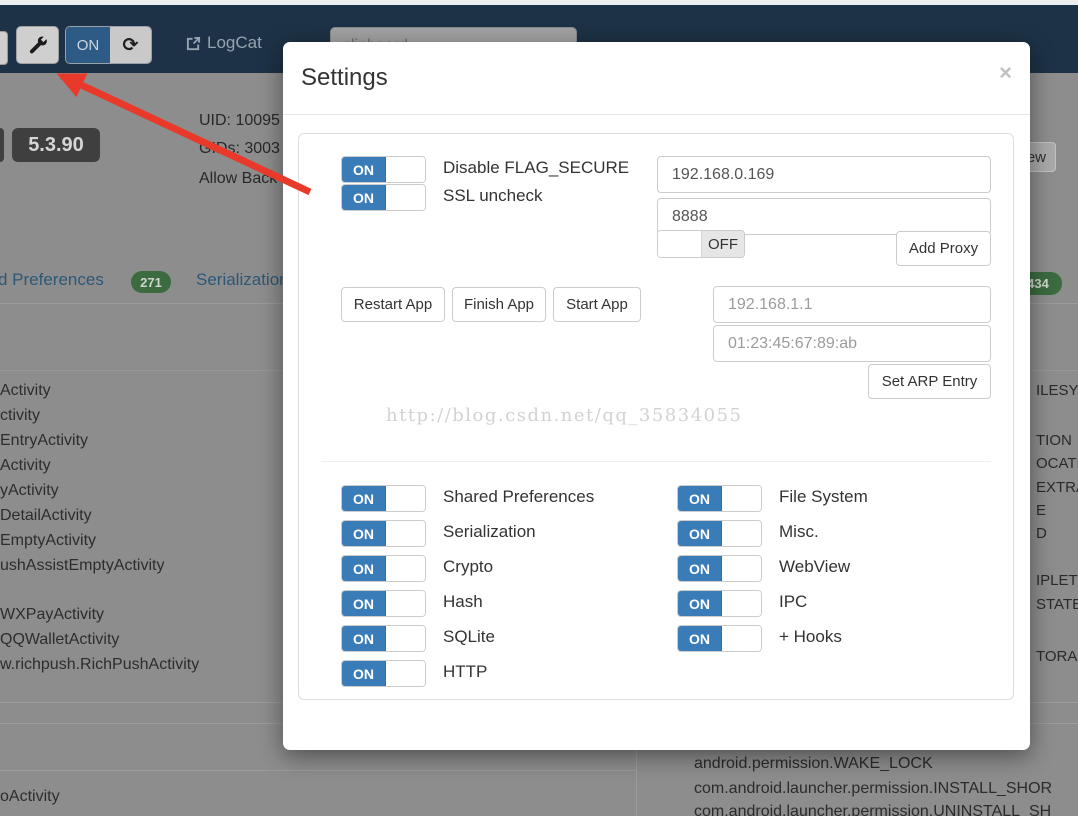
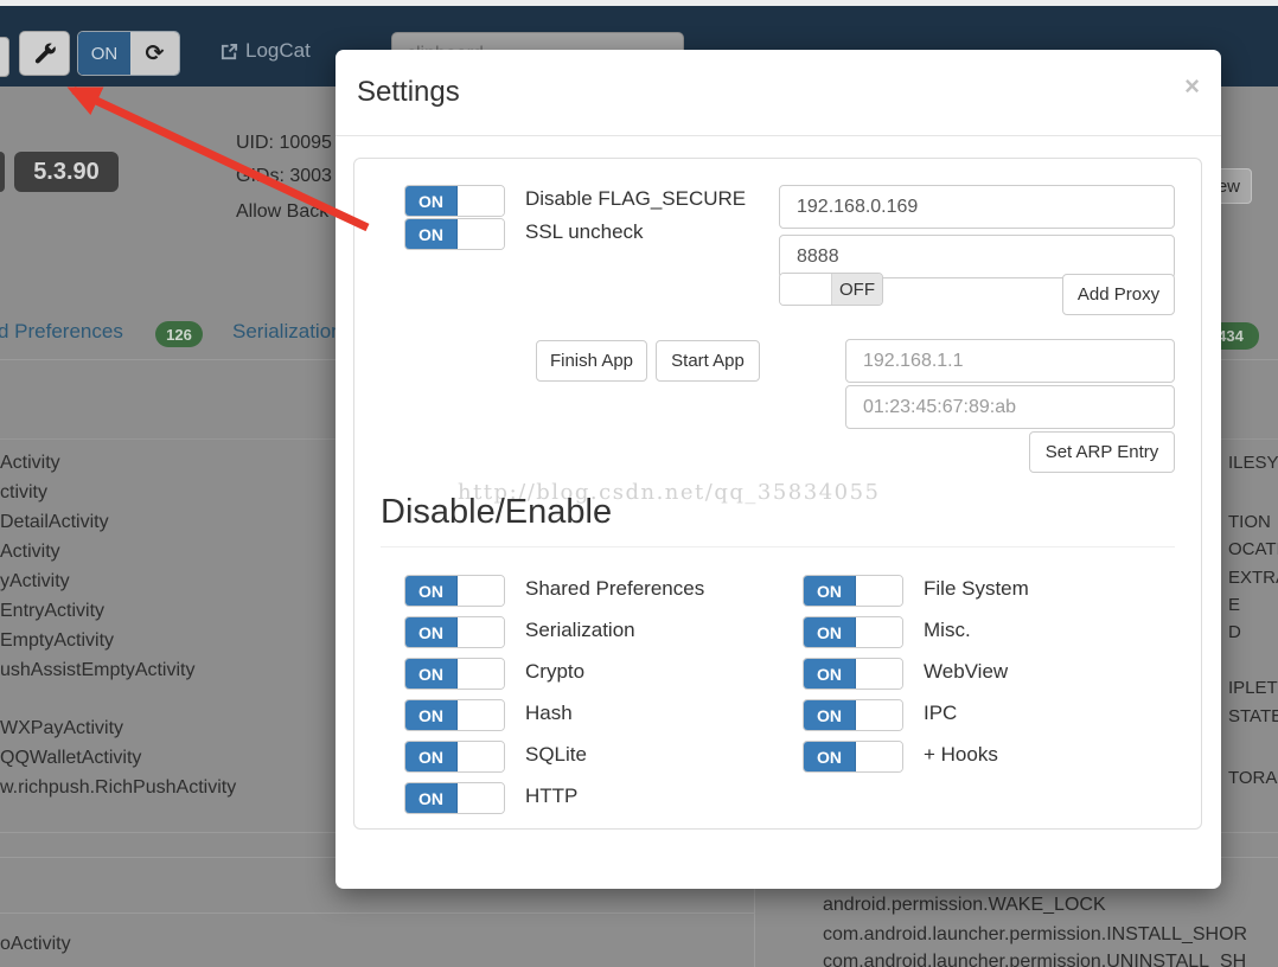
  ON
  ⟳
  LogCat
  5.3.90
  UID: 10095
  Gs: 3003
  Allow Bac
  d Preferences
- 271
+ 126
  Serializatio
  ew
  434
  Activity
  ctivity
- EntryActivity
+ DetailActivity
  Activity
  yActivity
- DetailActivity
+ EntryActivity
  EmptyActivity
  ushAssistEmptyActivity
  WXPayActivity
  QQWalletActivity
  w.richpush.RichPushActivity
  ILESY
  TION
  OCAT
  EXTR
  E
  D
  IPLET
  STATE
  TORA
  oActivity
  android.permission.WAKE_LOCK
  com.android.launcher.permission.INSTALL_SHOR
  com.android.launcher.permission.UNINSTALL_SH
  Settings
  ×
  ON
  Disable FLAG_SECURE
  ON
  SSL uncheck
  192.168.0.169
  8888
  OFF
  Add Proxy
- Restart App
  Finish App
  Start App
  192.168.1.1
  01:23:45:67:89:ab
  Set ARP Entry
  http://blog.csdn.net/qq_35834055
+ Disable/Enable
  ON
  Shared Preferences
  ON
  Serialization
  ON
  Crypto
  ON
  Hash
  ON
  SQLite
  ON
  HTTP
  ON
  File System
  ON
  Misc.
  ON
  WebView
  ON
  IPC
  ON
  + Hooks
